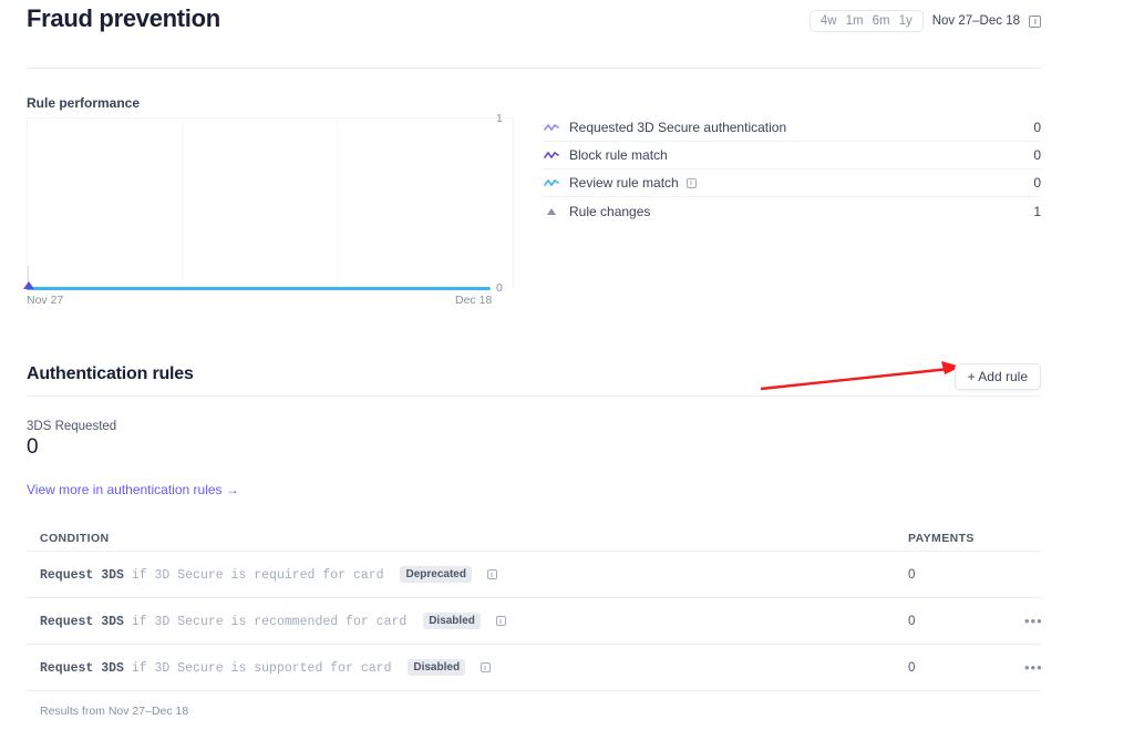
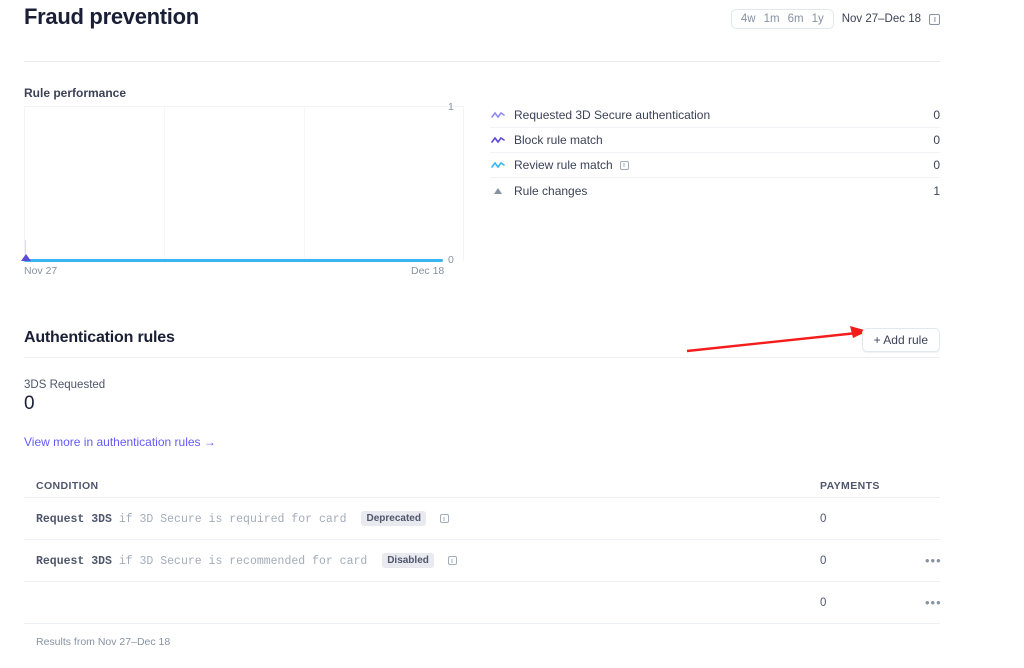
  Fraud prevention
  4w
  1m
  6m
  1y
  Nov 27–Dec 18
  Rule performance
  1
  0
  Nov 27
  Dec 18
  Requested 3D Secure authentication
  0
  Block rule match
  0
  Review rule match
  0
  Rule changes
  1
  Authentication rules
  + Add rule
  3DS Requested
  0
  View more in authentication rules →
  CONDITION
  PAYMENTS
  Request 3DS if 3D Secure is required for card Deprecated
  0
  Request 3DS if 3D Secure is recommended for card Disabled
  0
  •••
- Request 3DS if 3D Secure is supported for card Disabled
  0
  •••
  Results from Nov 27–Dec 18
